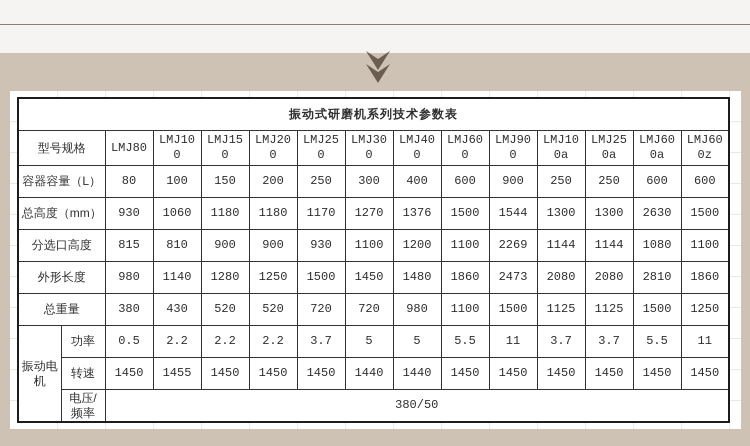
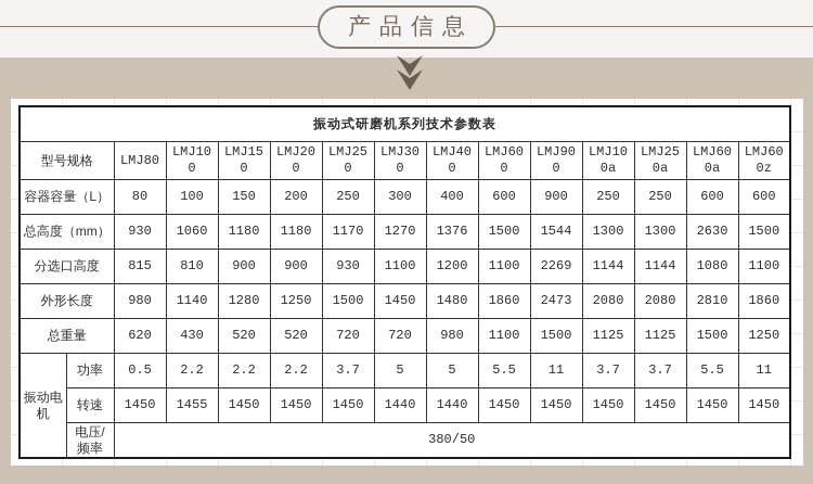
+ 产品信息
  振动式研磨机系列技术参数表
  型号规格	LMJ80	LMJ100	LMJ150	LMJ200	LMJ250	LMJ300	LMJ400	LMJ600	LMJ900	LMJ100a	LMJ250a	LMJ600a	LMJ600z
  容器容量（L）	80	100	150	200	250	300	400	600	900	250	250	600	600
  总高度（mm）	930	1060	1180	1180	1170	1270	1376	1500	1544	1300	1300	2630	1500
  分选口高度	815	810	900	900	930	1100	1200	1100	2269	1144	1144	1080	1100
  外形长度	980	1140	1280	1250	1500	1450	1480	1860	2473	2080	2080	2810	1860
- 总重量	380	430	520	520	720	720	980	1100	1500	1125	1125	1500	1250
+ 总重量	620	430	520	520	720	720	980	1100	1500	1125	1125	1500	1250
  振动电机	功率	0.5	2.2	2.2	2.2	3.7	5	5	5.5	11	3.7	3.7	5.5	11
  转速	1450	1455	1450	1450	1450	1440	1440	1450	1450	1450	1450	1450	1450
  电压/频率	380/50
